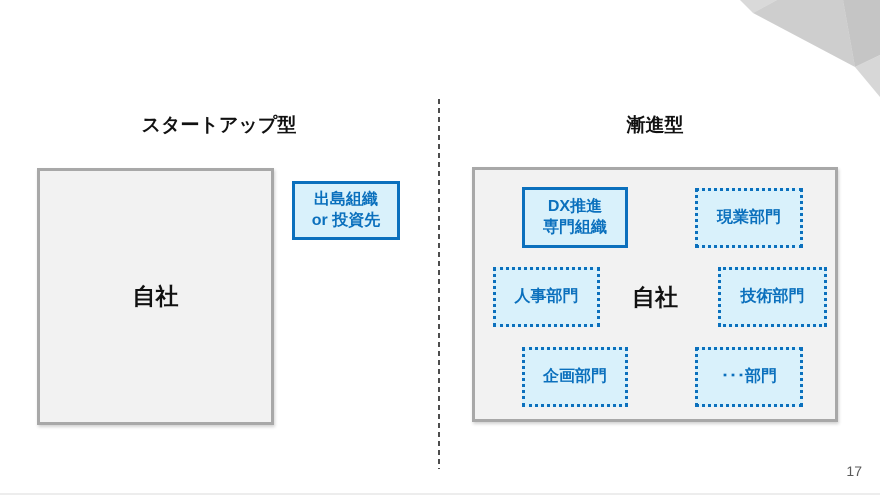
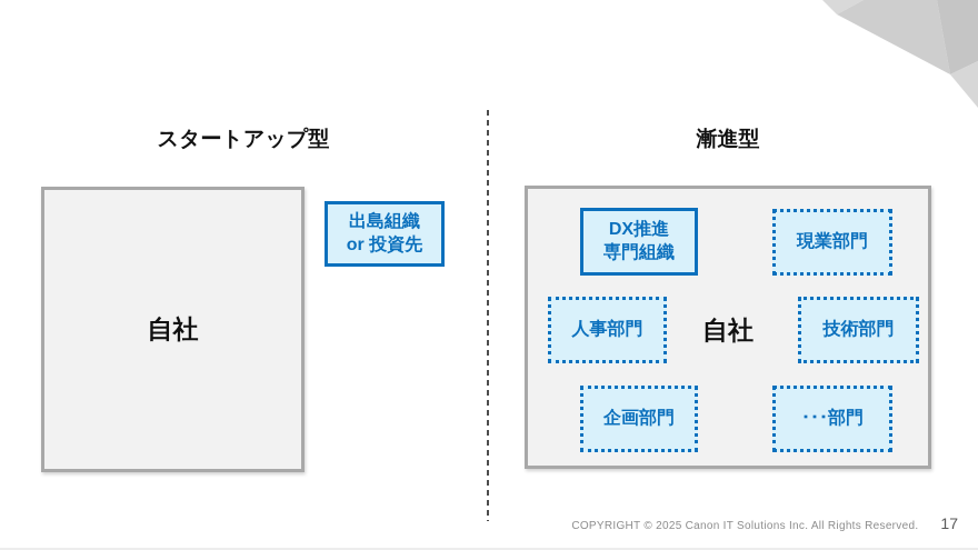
  スタートアップ型
  漸進型
  自社
  出島組織
  or 投資先
  DX推進
  専門組織
  現業部門
  人事部門
  自社
  技術部門
  企画部門
  ･･･部門
+ COPYRIGHT © 2025 Canon IT Solutions Inc. All Rights Reserved.
  17
